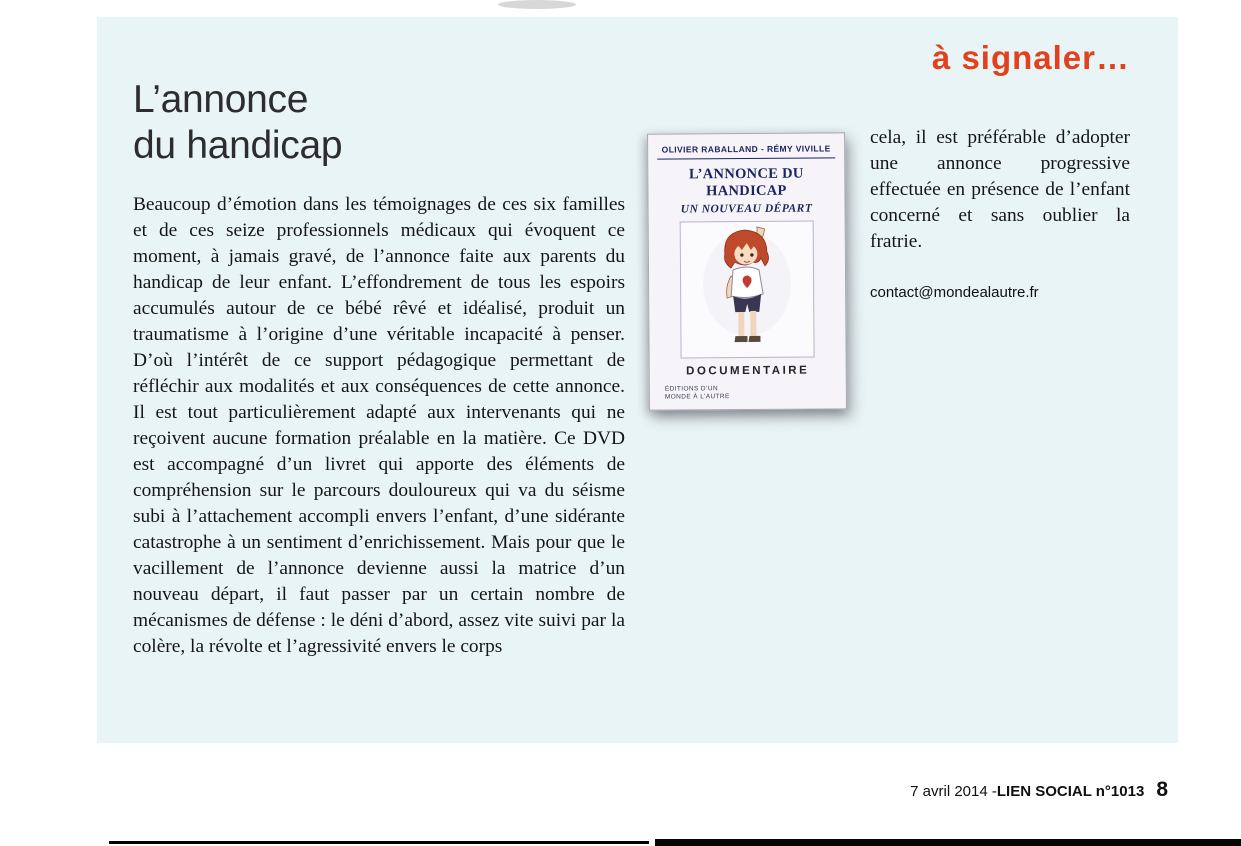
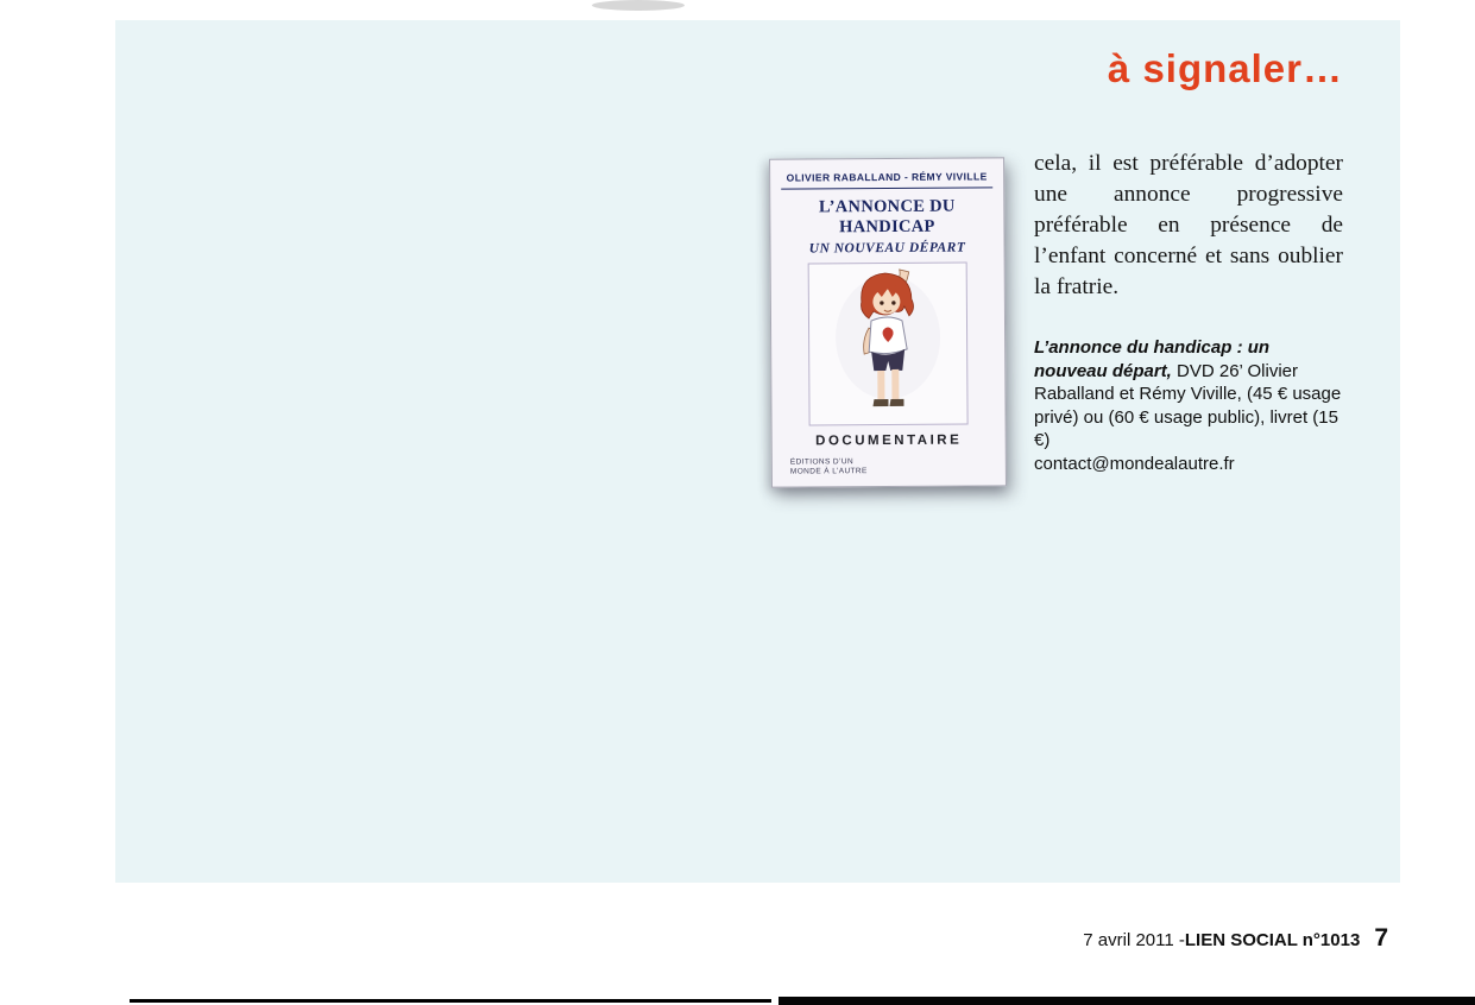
  à signaler…
- L’annonce
- du handicap
- Beaucoup d’émotion dans les témoignages de ces six familles et de ces seize professionnels médicaux qui évoquent ce moment, à jamais gravé, de l’annonce faite aux parents du handicap de leur enfant. L’effondrement de tous les espoirs accumulés autour de ce bébé rêvé et idéalisé, produit un traumatisme à l’origine d’une véritable incapacité à penser. D’où l’intérêt de ce support pédagogique permettant de réfléchir aux modalités et aux conséquences de cette annonce. Il est tout particulièrement adapté aux intervenants qui ne reçoivent aucune formation préalable en la matière. Ce DVD est accompagné d’un livret qui apporte des éléments de compréhension sur le parcours douloureux qui va du séisme subi à l’attachement accompli envers l’enfant, d’une sidérante catastrophe à un sentiment d’enrichissement. Mais pour que le vacillement de l’annonce devienne aussi la matrice d’un nouveau départ, il faut passer par un certain nombre de mécanismes de défense : le déni d’abord, assez vite suivi par la colère, la révolte et l’agressivité envers le corps
  OLIVIER RABALLAND - RÉMY VIVILLE
  L’ANNONCE DU HANDICAP
  UN NOUVEAU DÉPART
  DOCUMENTAIRE
- cela, il est préférable d’adopter une annonce progressive effectuée en présence de l’enfant concerné et sans oublier la fratrie.
+ cela, il est préférable d’adopter une annonce progressive préférable en présence de l’enfant concerné et sans oublier la fratrie.
+ L’annonce du handicap : un nouveau départ, DVD 26’ Olivier Raballand et Rémy Viville, (45 € usage privé) ou (60 € usage public), livret (15 €)
  contact@mondealautre.fr
- 7 avril 2014 -
+ 7 avril 2011 -
  LIEN SOCIAL n°1013
- 8
+ 7
